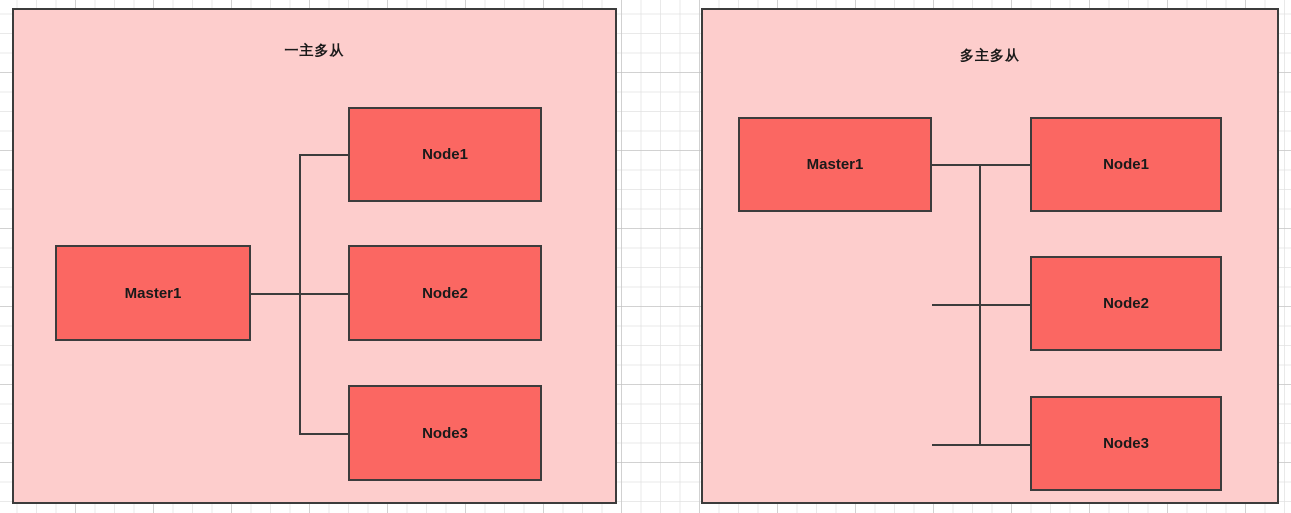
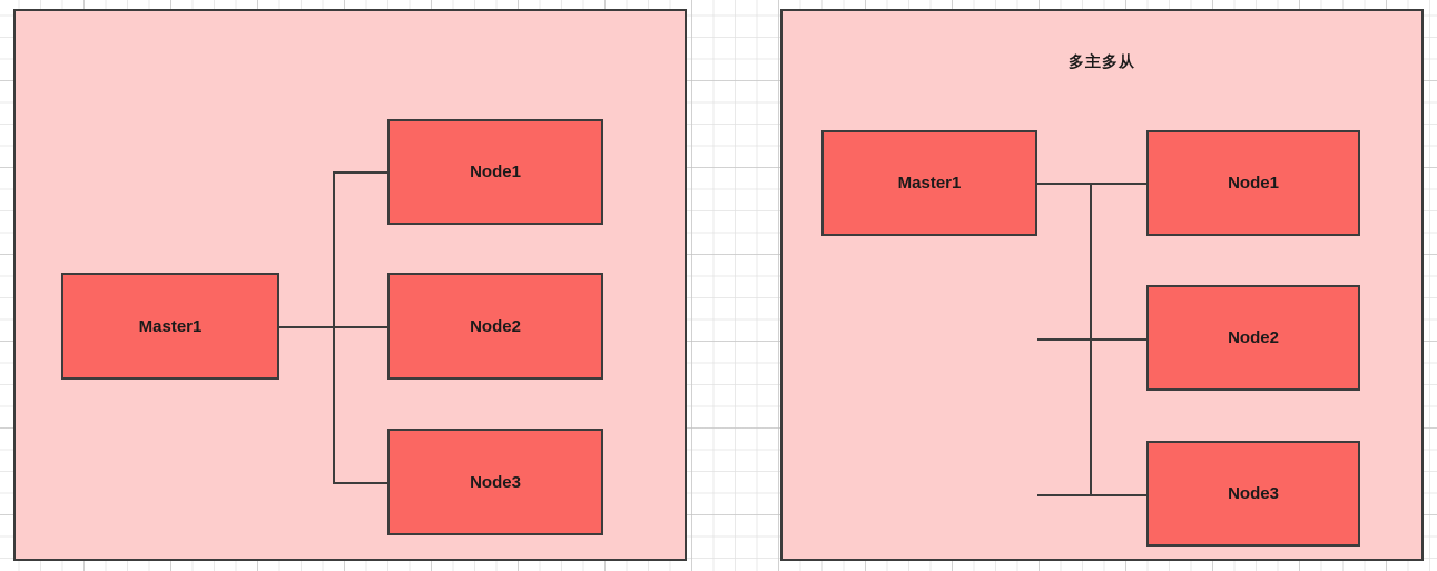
- 一主多从
  Master1
  Node1
  Node2
  Node3
  多主多从
  Master1
  Node1
  Node2
  Node3
